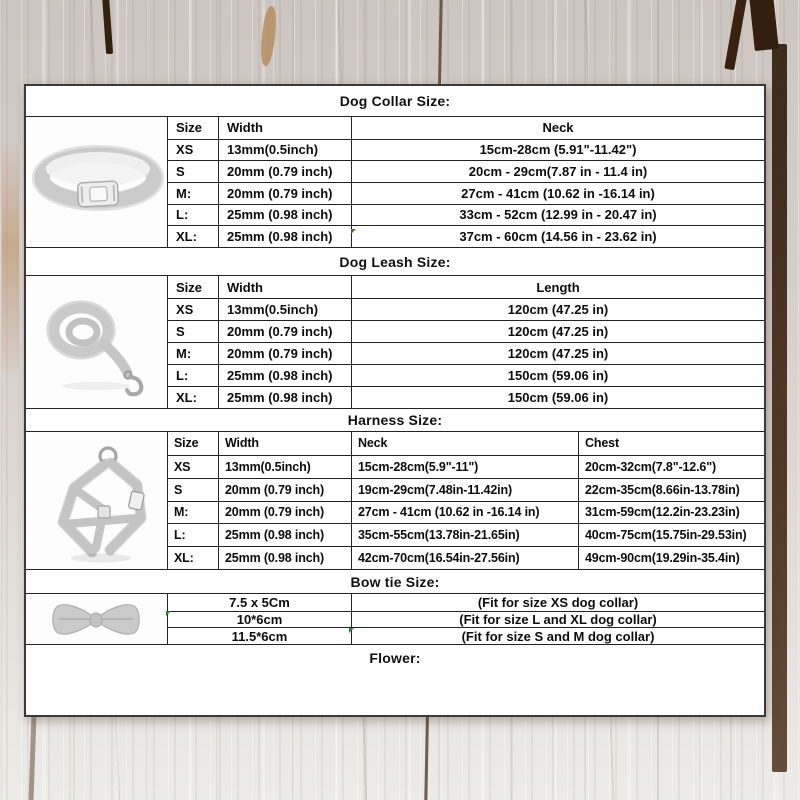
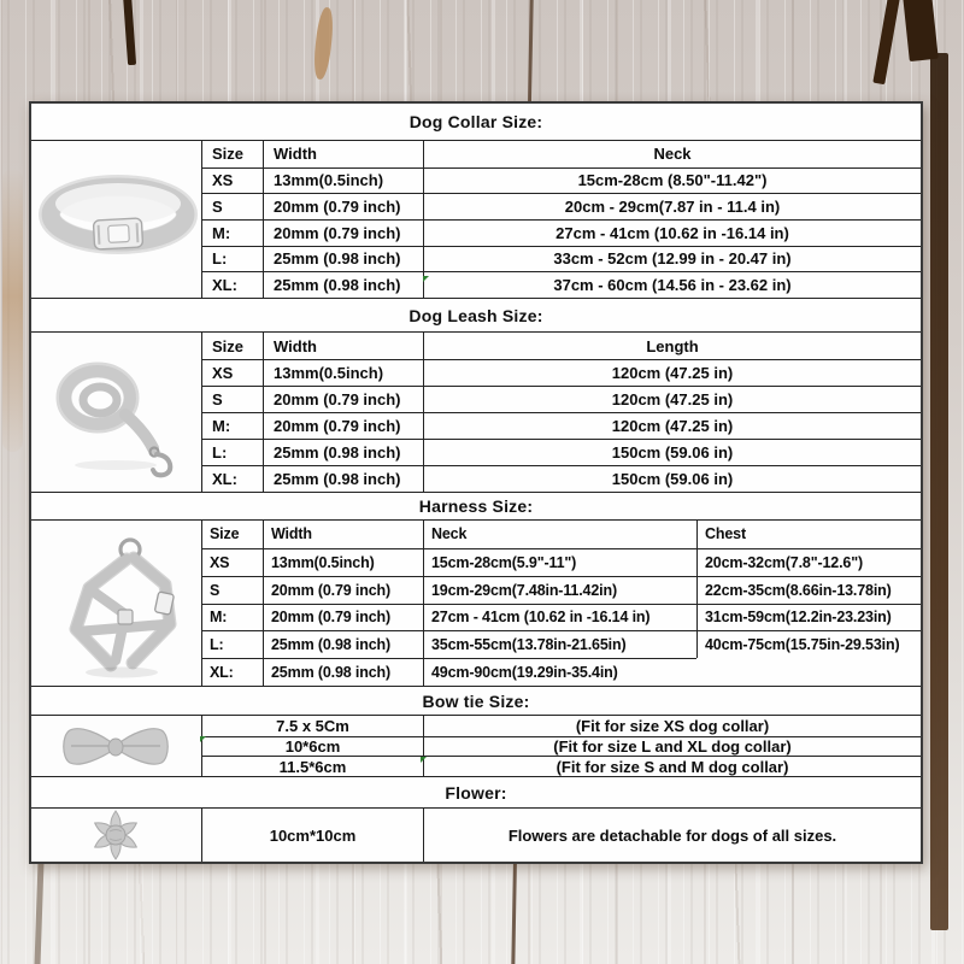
  Dog Collar Size:
  Size
  Width
  Neck
  XS
  13mm(0.5inch)
- 15cm-28cm (5.91"-11.42")
+ 15cm-28cm (8.50"-11.42")
  S
  20mm (0.79 inch)
  20cm - 29cm(7.87 in - 11.4 in)
  M:
  20mm (0.79 inch)
  27cm - 41cm (10.62 in -16.14 in)
  L:
  25mm (0.98 inch)
  33cm - 52cm (12.99 in - 20.47 in)
  XL:
  25mm (0.98 inch)
  37cm - 60cm (14.56 in - 23.62 in)
  Dog Leash Size:
  Size
  Width
  Length
  XS
  13mm(0.5inch)
  120cm (47.25 in)
  S
  20mm (0.79 inch)
  120cm (47.25 in)
  M:
  20mm (0.79 inch)
  120cm (47.25 in)
  L:
  25mm (0.98 inch)
  150cm (59.06 in)
  XL:
  25mm (0.98 inch)
  150cm (59.06 in)
  Harness Size:
  Size
  Width
  Neck
  Chest
  XS
  13mm(0.5inch)
  15cm-28cm(5.9"-11")
  20cm-32cm(7.8"-12.6")
  S
  20mm (0.79 inch)
  19cm-29cm(7.48in-11.42in)
  22cm-35cm(8.66in-13.78in)
  M:
  20mm (0.79 inch)
  27cm - 41cm (10.62 in -16.14 in)
  31cm-59cm(12.2in-23.23in)
  L:
  25mm (0.98 inch)
  35cm-55cm(13.78in-21.65in)
  40cm-75cm(15.75in-29.53in)
  XL:
  25mm (0.98 inch)
- 42cm-70cm(16.54in-27.56in)
  49cm-90cm(19.29in-35.4in)
  Bow tie Size:
  7.5 x 5Cm
  (Fit for size XS dog collar)
  10*6cm
  (Fit for size L and XL dog collar)
  11.5*6cm
  (Fit for size S and M dog collar)
  Flower:
+ 10cm*10cm
+ Flowers are detachable for dogs of all sizes.
